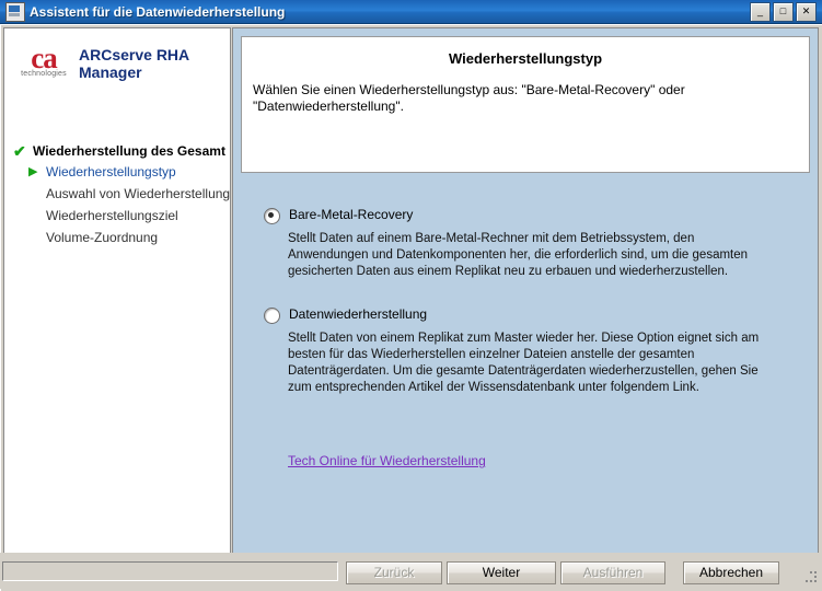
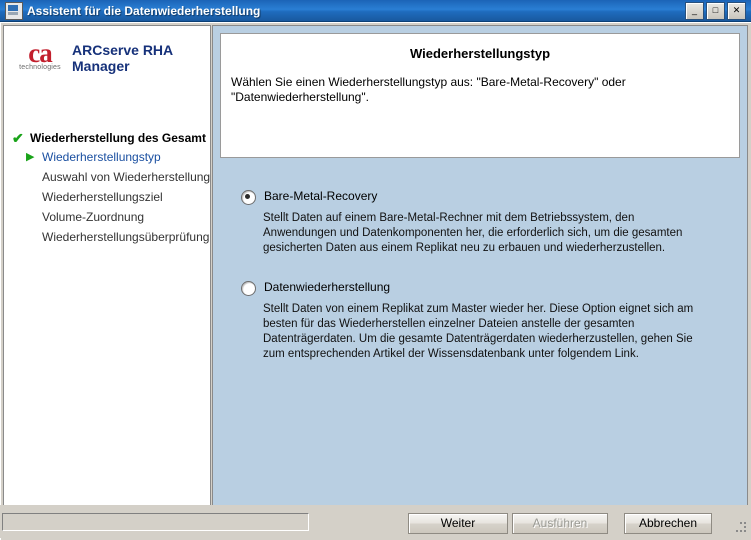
  Assistent für die Datenwiederherstellung
  _
  □
  ✕
  ca
  ARCserve RHA
  Manager
  ✔
  Wiederherstellung des Gesamt
  ▶
  Wiederherstellungstyp
  Auswahl von Wiederherstellung
  Wiederherstellungsziel
  Volume-Zuordnung
+ Wiederherstellungsüberprüfung
  Wiederherstellungstyp
  Wählen Sie einen Wiederherstellungstyp aus: "Bare-Metal-Recovery" oder "Datenwiederherstellung".
  Bare-Metal-Recovery
- Stellt Daten auf einem Bare-Metal-Rechner mit dem Betriebssystem, den Anwendungen und Datenkomponenten her, die erforderlich sind, um die gesamten gesicherten Daten aus einem Replikat neu zu erbauen und wiederherzustellen.
+ Stellt Daten auf einem Bare-Metal-Rechner mit dem Betriebssystem, den Anwendungen und Datenkomponenten her, die erforderlich sich, um die gesamten gesicherten Daten aus einem Replikat neu zu erbauen und wiederherzustellen.
  Datenwiederherstellung
  Stellt Daten von einem Replikat zum Master wieder her. Diese Option eignet sich am besten für das Wiederherstellen einzelner Dateien anstelle der gesamten Datenträgerdaten. Um die gesamte Datenträgerdaten wiederherzustellen, gehen Sie zum entsprechenden Artikel der Wissensdatenbank unter folgendem Link.
- Tech Online für Wiederherstellung
- Zurück
  Weiter
  Ausführen
  Abbrechen
